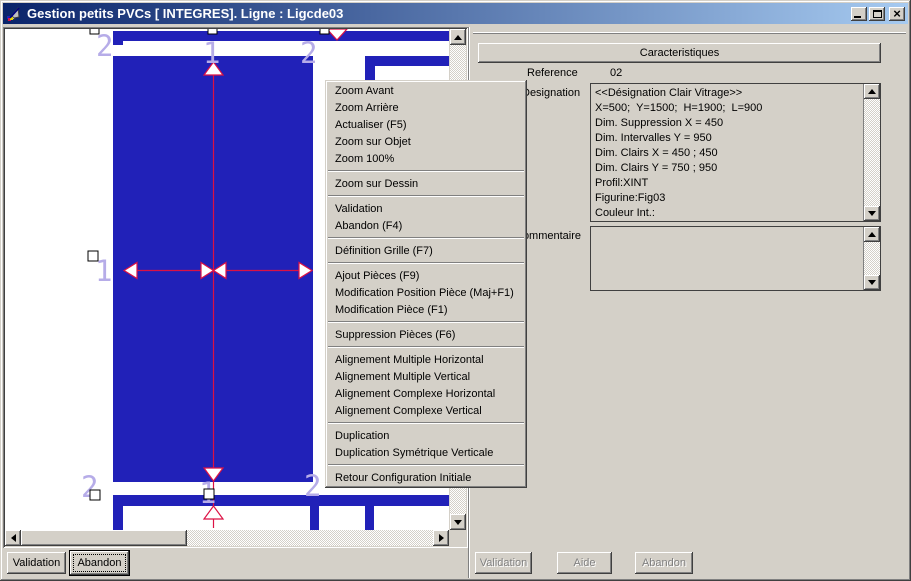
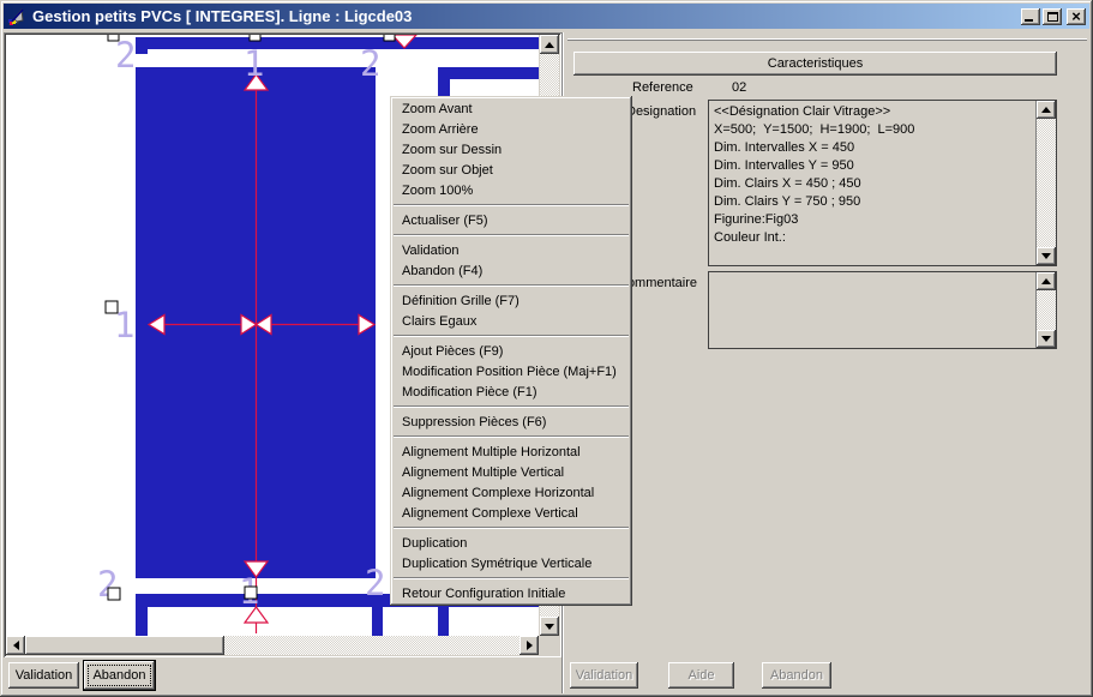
  Gestion petits PVCs [ INTEGRES]. Ligne : Ligcde03
  ×
  2
  1
  2
  1
  2
  2
  Caracteristiques
  Reference
  02
  esignation
  <<Désignation Clair Vitrage>>
  X=500; Y=1500; H=1900; L=900
- Dim. Suppression X = 450
+ Dim. Intervalles X = 450
  Dim. Intervalles Y = 950
  Dim. Clairs X = 450 ; 450
  Dim. Clairs Y = 750 ; 950
- Profil:XINT
  Figurine:Fig03
  Couleur Int.:
  mmentaire
  Validation
  Aide
  Abandon
  Validation
  Abandon
  Zoom Avant
  Zoom Arrière
- Actualiser (F5)
+ Zoom sur Dessin
  Zoom sur Objet
  Zoom 100%
- Zoom sur Dessin
+ Actualiser (F5)
  Validation
  Abandon (F4)
  Définition Grille (F7)
+ Clairs Egaux
  Ajout Pièces (F9)
  Modification Position Pièce (Maj+F1)
  Modification Pièce (F1)
  Suppression Pièces (F6)
  Alignement Multiple Horizontal
  Alignement Multiple Vertical
  Alignement Complexe Horizontal
  Alignement Complexe Vertical
  Duplication
  Duplication Symétrique Verticale
  Retour Configuration Initiale
